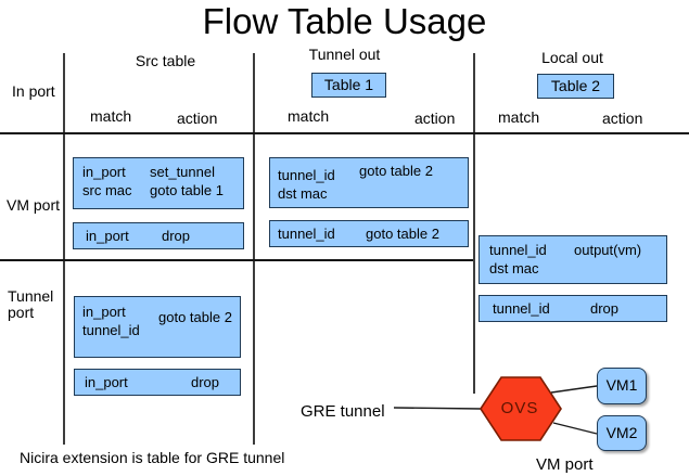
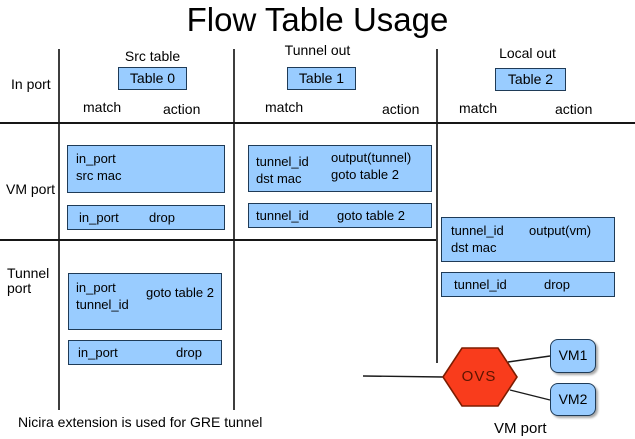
  Flow Table Usage
  In port
  VM port
  Tunnel port
  Src table
+ Table 0
  match
  action
  Tunnel out
  Table 1
  match
  action
  Local out
  Table 2
  match
  action
  in_port
  src mac
- set_tunnel
- goto table 1
  in_port
  drop
  tunnel_id
  dst mac
+ output(tunnel)
  goto table 2
  tunnel_id
  goto table 2
  tunnel_id
  dst mac
  output(vm)
  tunnel_id
  drop
  in_port
  tunnel_id
  goto table 2
  in_port
  drop
  OVS
  VM1
  VM2
- GRE tunnel
  VM port
- Nicira extension is table for GRE tunnel
+ Nicira extension is used for GRE tunnel
